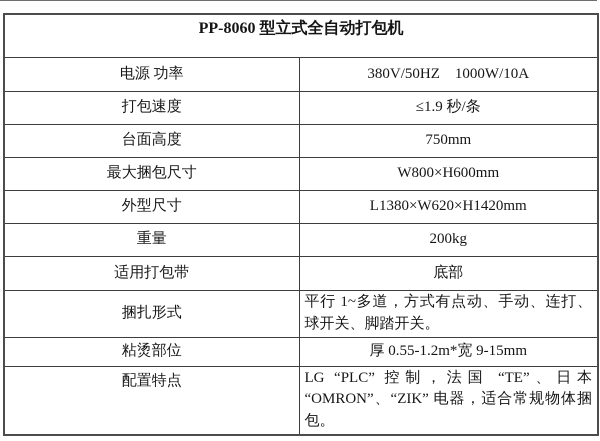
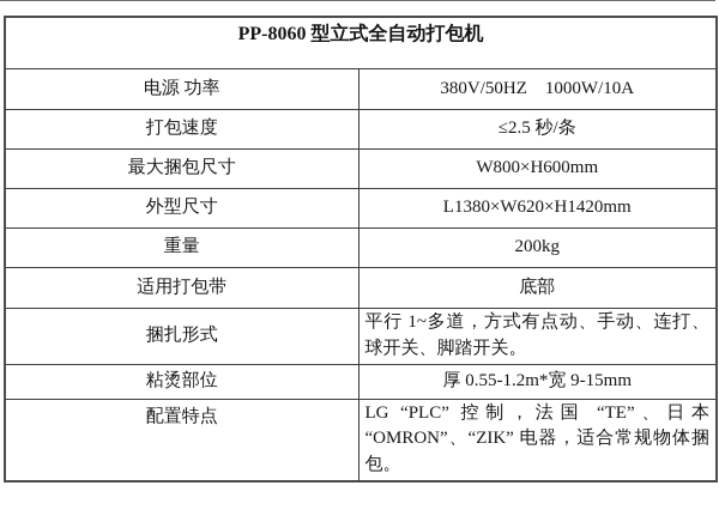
  PP-8060 型立式全自动打包机
  电源 功率	380V/50HZ 1000W/10A
- 打包速度	≤1.9 秒/条
+ 打包速度	≤2.5 秒/条
- 台面高度	750mm
  最大捆包尺寸	W800×H600mm
  外型尺寸	L1380×W620×H1420mm
  重量	200kg
  适用打包带	底部
  捆扎形式	平行 1~多道，方式有点动、手动、连打、球开关、脚踏开关。
  粘烫部位	厚 0.55-1.2m*宽 9-15mm
  配置特点	LG “PLC” 控制，法国 “TE”、日本 “OMRON”、“ZIK” 电器，适合常规物体捆包。
